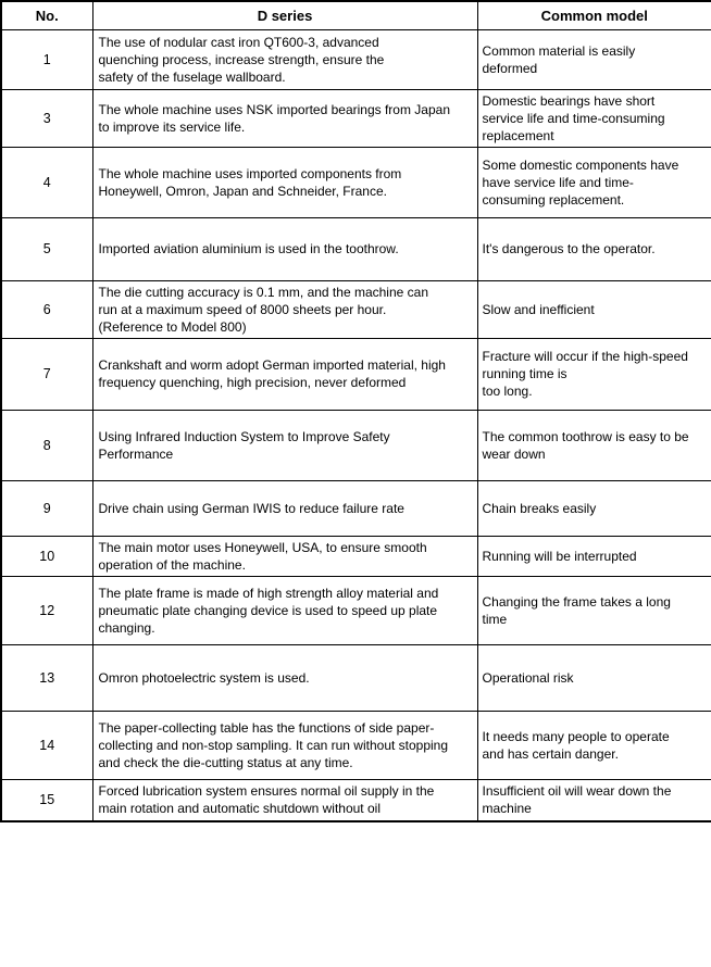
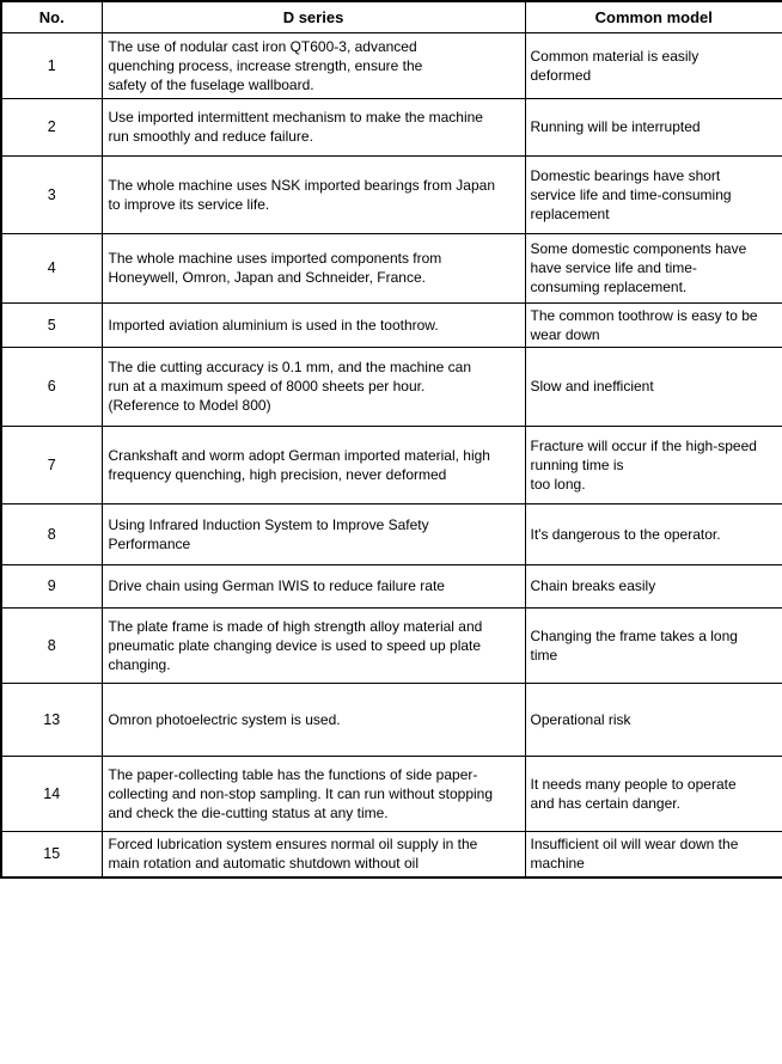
  No.	D series	Common model
  1	The use of nodular cast iron QT600-3, advanced quenching process, increase strength, ensure the safety of the fuselage wallboard.	Common material is easily deformed
+ 2	Use imported intermittent mechanism to make the machine run smoothly and reduce failure.	Running will be interrupted
  3	The whole machine uses NSK imported bearings from Japan to improve its service life.	Domestic bearings have short service life and time-consuming replacement
  4	The whole machine uses imported components from Honeywell, Omron, Japan and Schneider, France.	Some domestic components have have service life and time- consuming replacement.
- 5	Imported aviation aluminium is used in the toothrow.	It's dangerous to the operator.
+ 5	Imported aviation aluminium is used in the toothrow.	The common toothrow is easy to be wear down
  6	The die cutting accuracy is 0.1 mm, and the machine can run at a maximum speed of 8000 sheets per hour. (Reference to Model 800)	Slow and inefficient
  7	Crankshaft and worm adopt German imported material, high frequency quenching, high precision, never deformed	Fracture will occur if the high-speed running time is too long.
- 8	Using Infrared Induction System to Improve Safety Performance	The common toothrow is easy to be wear down
+ 8	Using Infrared Induction System to Improve Safety Performance	It's dangerous to the operator.
  9	Drive chain using German IWIS to reduce failure rate	Chain breaks easily
- 10	The main motor uses Honeywell, USA, to ensure smooth operation of the machine.	Running will be interrupted
- 12	The plate frame is made of high strength alloy material and pneumatic plate changing device is used to speed up plate changing.	Changing the frame takes a long time
+ 8	The plate frame is made of high strength alloy material and pneumatic plate changing device is used to speed up plate changing.	Changing the frame takes a long time
  13	Omron photoelectric system is used.	Operational risk
  14	The paper-collecting table has the functions of side paper- collecting and non-stop sampling. It can run without stopping and check the die-cutting status at any time.	It needs many people to operate and has certain danger.
  15	Forced lubrication system ensures normal oil supply in the main rotation and automatic shutdown without oil	Insufficient oil will wear down the machine
